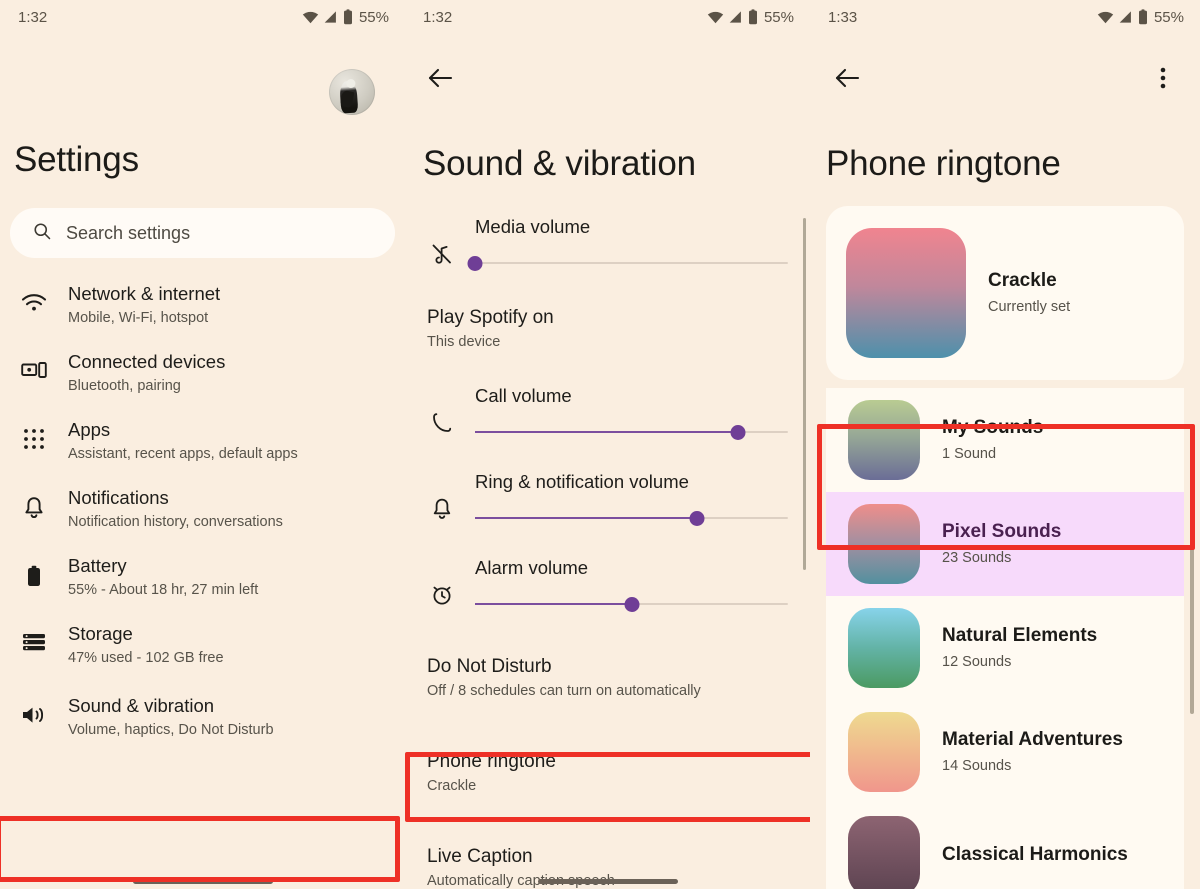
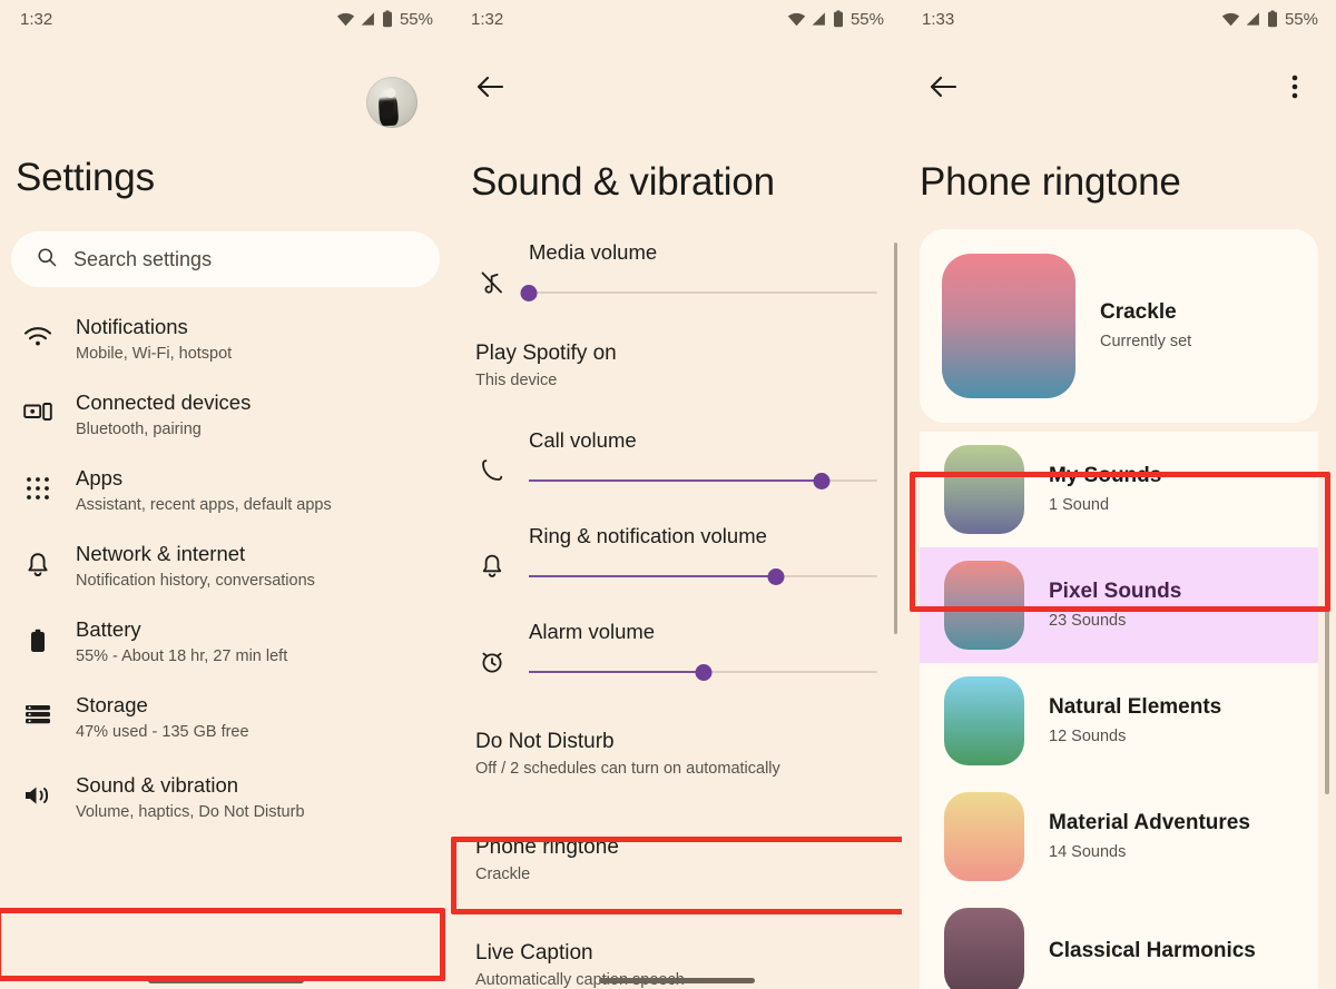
  1:32
  55%
  Settings
  Search settings
- Network & internet
+ Notifications
  Mobile, Wi-Fi, hotspot
  Connected devices
  Bluetooth, pairing
  Apps
  Assistant, recent apps, default apps
- Notifications
+ Network & internet
  Notification history, conversations
  Battery
  55% - About 18 hr, 27 min left
  Storage
- 47% used - 102 GB free
+ 47% used - 135 GB free
  Sound & vibration
  Volume, haptics, Do Not Disturb
  1:32
  55%
  Sound & vibration
  Media volume
  Play Spotify on
  This device
  Call volume
  Ring & notification volume
  Alarm volume
  Do Not Disturb
- Off / 8 schedules can turn on automatically
+ Off / 2 schedules can turn on automatically
  Phone ringtone
  Crackle
  Live Caption
  1:33
  55%
  Phone ringtone
  Crackle
  Currently set
  My Sounds
  1 Sound
  Pixel Sounds
  23 Sounds
  Natural Elements
  12 Sounds
  Material Adventures
  14 Sounds
  Classical Harmonics
